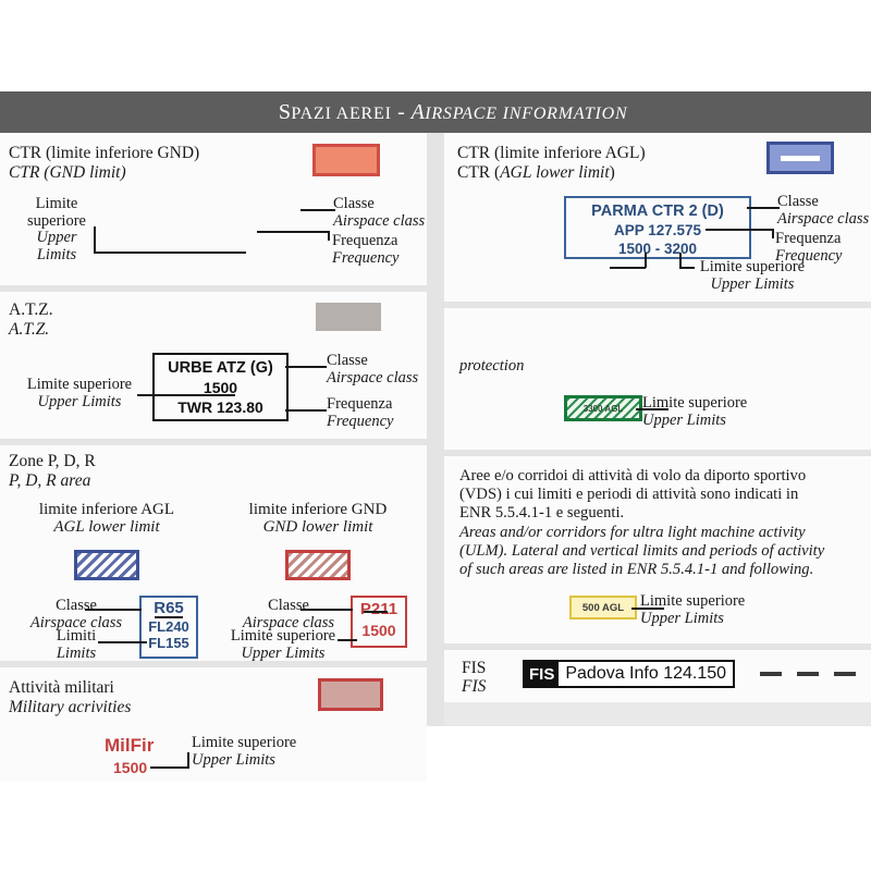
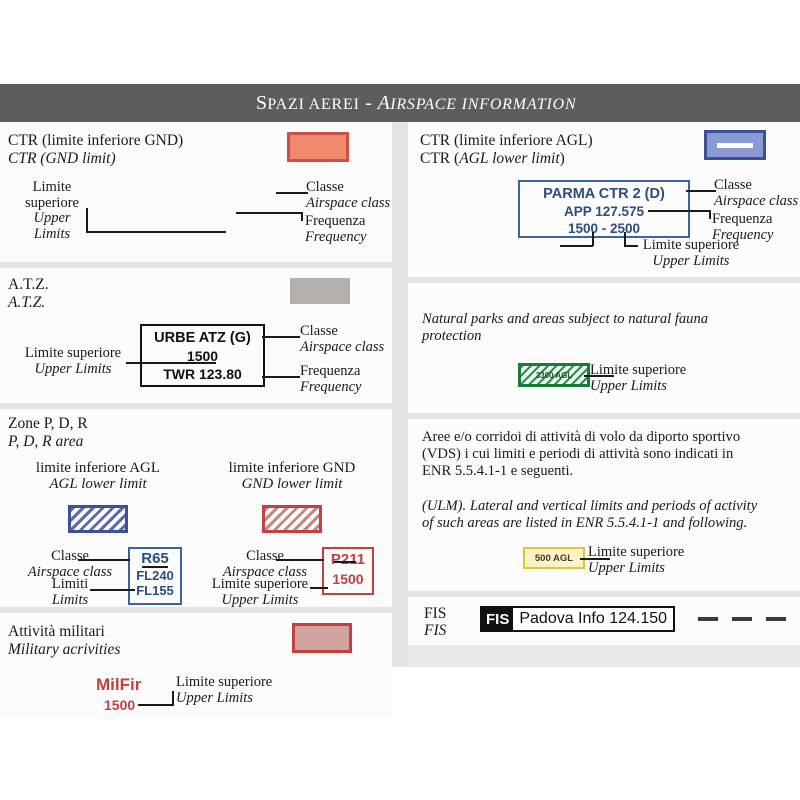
  SPAZI AEREI - AIRSPACE INFORMATION
  CTR (limite inferiore GND)
  CTR (GND limit)
  Limite
  superiore
  Upper
  Limits
  Classe
  Airspace class
  Frequenza
  Frequency
  A.T.Z.
  A.T.Z.
  URBE ATZ (G)
  1500
  TWR 123.80
  Limite superiore
  Upper Limits
  Classe
  Airspace class
  Frequenza
  Frequency
  Zone P, D, R
  P, D, R area
  limite inferiore AGL
  AGL lower limit
  R65
  FL240
  FL155
  Classe
  Airspace class
  Limiti
  Limits
  limite inferiore GND
  GND lower limit
  P211
  1500
  Classe
  Airspace class
  Limite superiore
  Upper Limits
  Attività militari
  Military acrivities
  MilFir
  1500
  Limite superiore
  Upper Limits
  CTR (limite inferiore AGL)
  CTR (AGL lower limit)
  PARMA CTR 2 (D)
  APP 127.575
- 1500 - 3200
+ 1500 - 2500
  Classe
  Airspace class
  Frequenza
  Frequency
  Limite superiore
  Upper Limits
+ Natural parks and areas subject to natural fauna
  protection
  3300 AGL
  Limite superiore
  Upper Limits
  Aree e/o corridoi di attività di volo da diporto sportivo
  (VDS) i cui limiti e periodi di attività sono indicati in
  ENR 5.5.4.1-1 e seguenti.
- Areas and/or corridors for ultra light machine activity
  (ULM). Lateral and vertical limits and periods of activity
  of such areas are listed in ENR 5.5.4.1-1 and following.
  500 AGL
  Limite superiore
  Upper Limits
  FIS
  FIS
  FIS
  Padova Info 124.150
